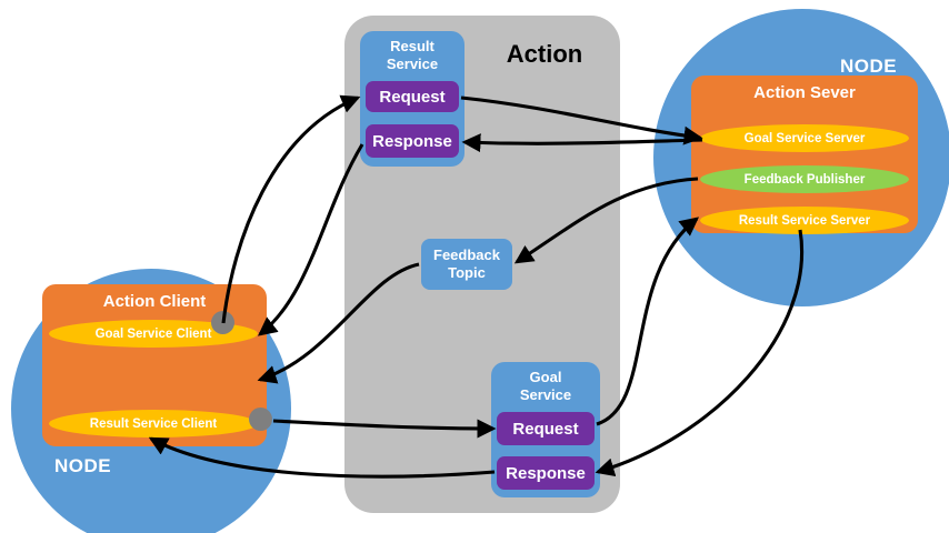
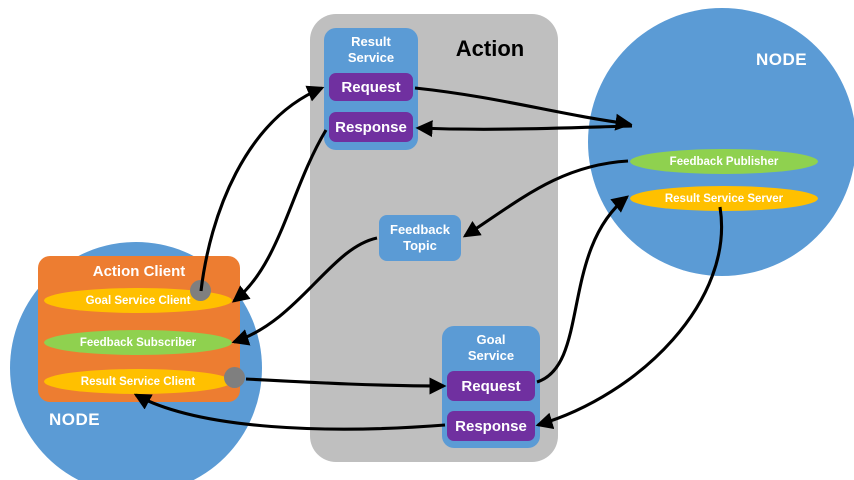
  Action
  NODE
  NODE
- Action Sever
- Goal Service Server
  Feedback Publisher
  Result Service Server
  Action Client
  Goal Service Client
+ Feedback Subscriber
  Result Service Client
  Result
  Service
  Request
  Response
  Goal
  Service
  Request
  Response
  Feedback
  Topic
